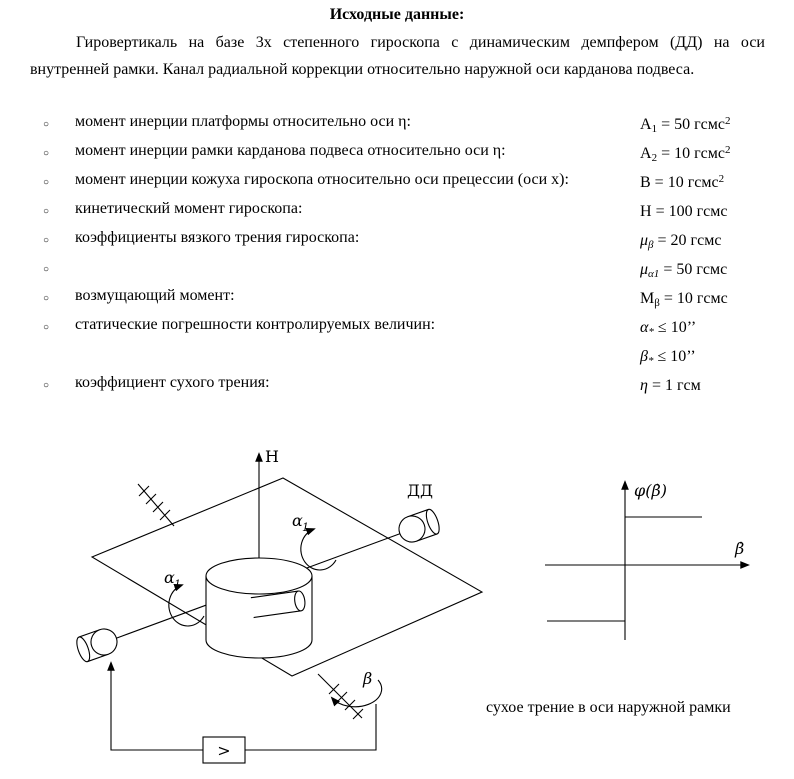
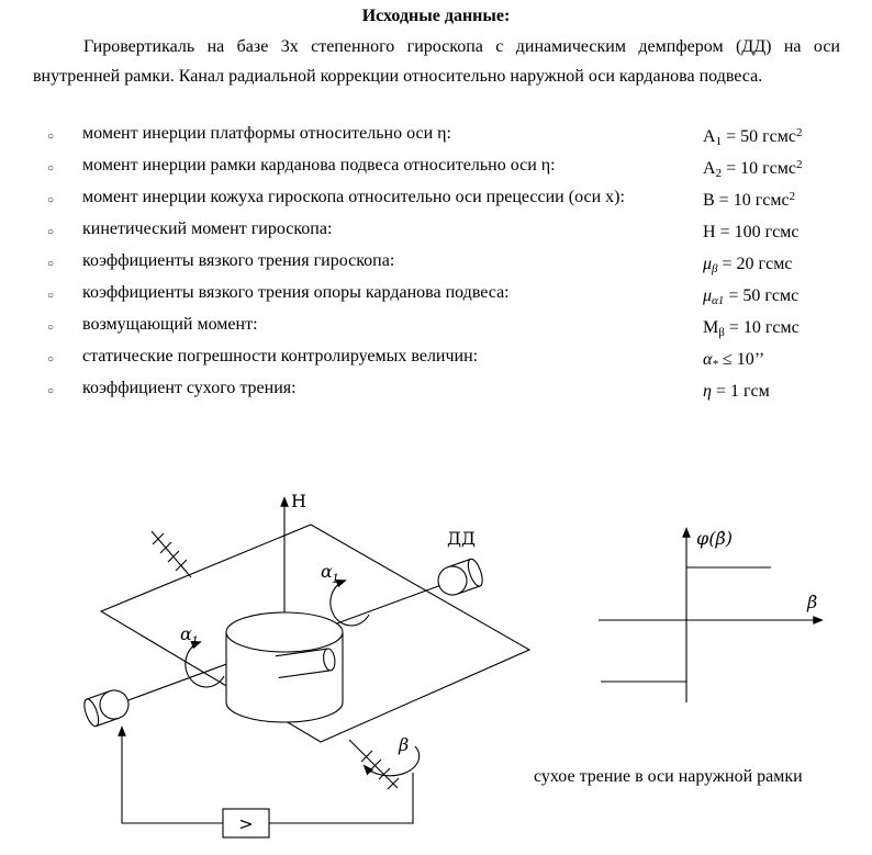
  Исходные данные:
  Гировертикаль на базе 3х степенного гироскопа с динамическим демпфером (ДД) на оси внутренней рамки. Канал радиальной коррекции относительно наружной оси карданова подвеса.
  ○
  момент инерции платформы относительно оси η:
  A1 = 50 гсмс2
  ○
  момент инерции рамки карданова подвеса относительно оси η:
  A2 = 10 гсмс2
  ○
  момент инерции кожуха гироскопа относительно оси прецессии (оси x):
  B = 10 гсмс2
  ○
  кинетический момент гироскопа:
  H = 100 гсмс
  ○
  коэффициенты вязкого трения гироскопа:
  μβ = 20 гсмс
  ○
+ коэффициенты вязкого трения опоры карданова подвеса:
  μα1 = 50 гсмс
  ○
  возмущающий момент:
  Mβ = 10 гсмс
  ○
  статические погрешности контролируемых величин:
  α* ≤ 10’’
- β* ≤ 10’’
  ○
  коэффициент сухого трения:
  η = 1 гсм
  H
  ДД
  α
  1
  α
  1
  β
  >
  φ(β̇)
  β̇
  сухое трение в оси наружной рамки
